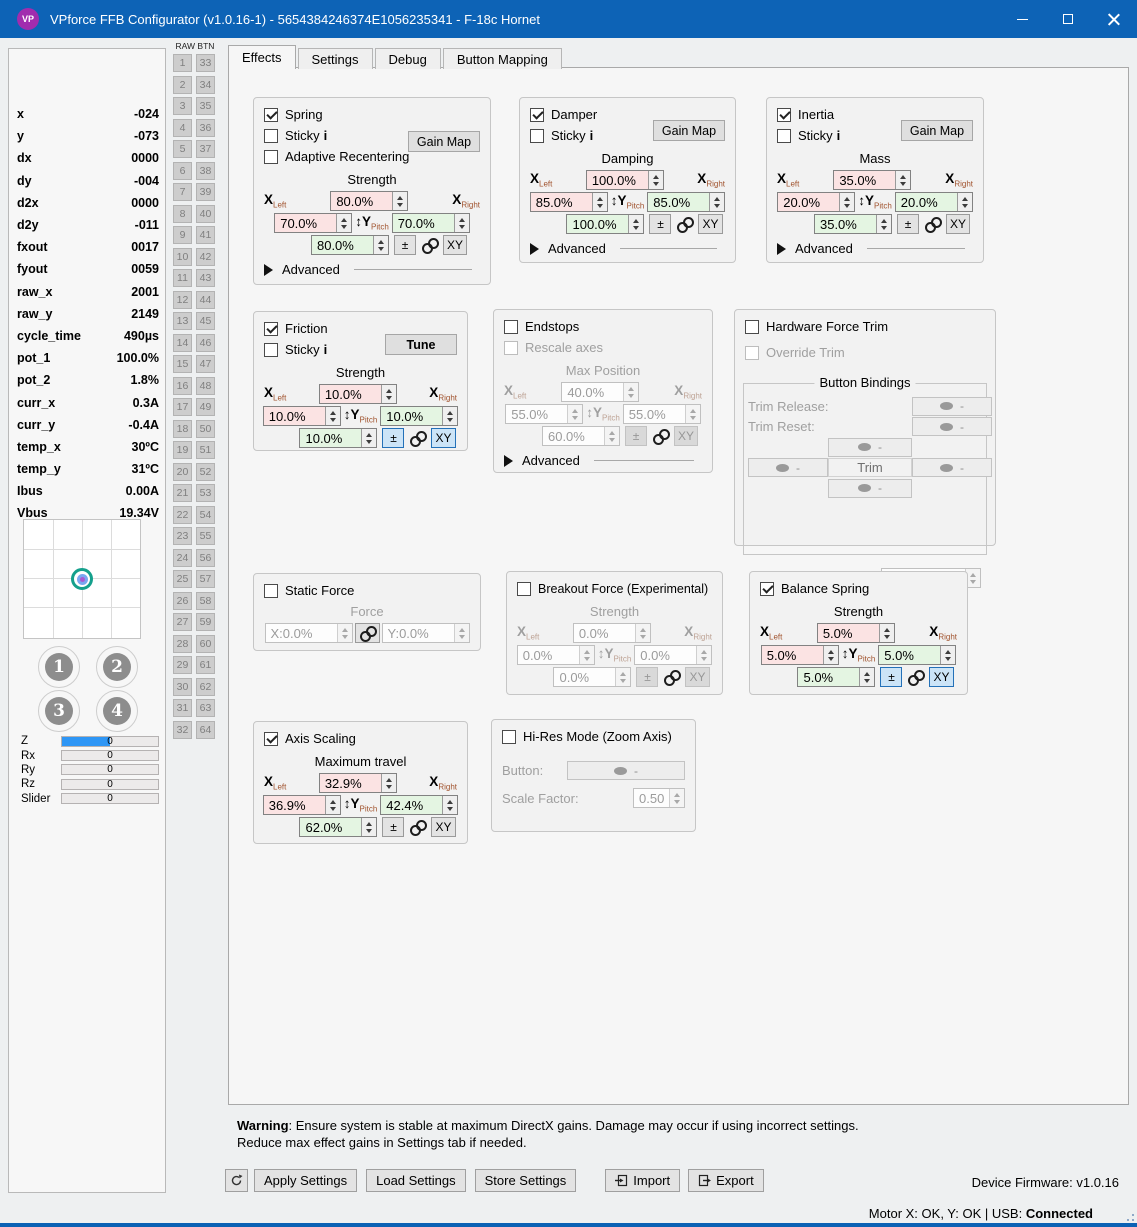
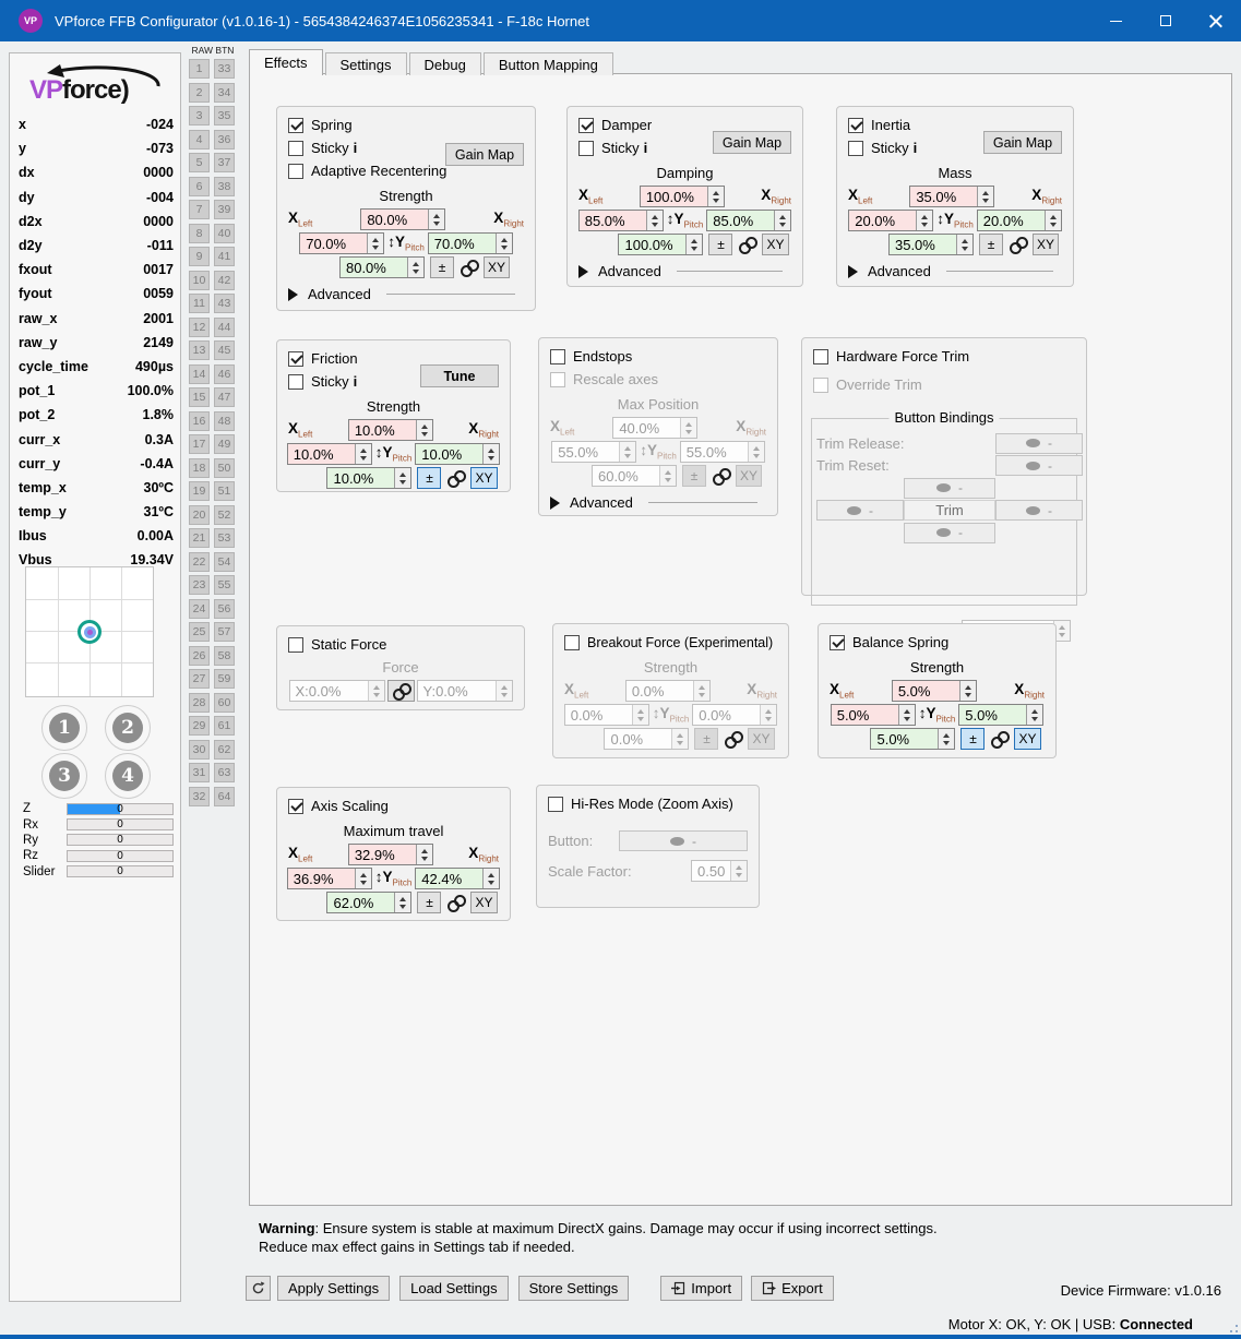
  VP
  VPforce FFB Configurator (v1.0.16-1) - 5654384246374E1056235341 - F-18c Hornet
+ VPforce)
  x
  -024
  y
  -073
  dx
  0000
  dy
  -004
  d2x
  0000
  d2y
  -011
  fxout
  0017
  fyout
  0059
  raw_x
  2001
  raw_y
  2149
  cycle_time
  490µs
  pot_1
  100.0%
  pot_2
  1.8%
  curr_x
  0.3A
  curr_y
  -0.4A
  temp_x
  30ºC
  temp_y
  31ºC
  Ibus
  0.00A
  Vbus
  19.34V
  1
  2
  3
  4
  Z
  0
  Rx
  0
  Ry
  0
  Rz
  0
  Slider
  0
  RAW BTN
  1
  33
  2
  34
  3
  35
  4
  36
  5
  37
  6
  38
  7
  39
  8
  40
  9
  41
  10
  42
  11
  43
  12
  44
  13
  45
  14
  46
  15
  47
  16
  48
  17
  49
  18
  50
  19
  51
  20
  52
  21
  53
  22
  54
  23
  55
  24
  56
  25
  57
  26
  58
  27
  59
  28
  60
  29
  61
  30
  62
  31
  63
  32
  64
  Effects
  Settings
  Debug
  Button Mapping
  Spring
  Sticky
  i
  Adaptive Recentering
  Gain Map
  Strength
  XLeft
  80.0%
  XRight
  70.0%
  ↕YPitch
  70.0%
  80.0%
  ±
  XY
  Advanced
  Damper
  Sticky
  i
  Gain Map
  Damping
  XLeft
  100.0%
  XRight
  85.0%
  ↕YPitch
  85.0%
  100.0%
  ±
  XY
  Advanced
  Inertia
  Sticky
  i
  Gain Map
  Mass
  XLeft
  35.0%
  XRight
  20.0%
  ↕YPitch
  20.0%
  35.0%
  ±
  XY
  Advanced
  Friction
  Sticky
  i
  Tune
  Strength
  XLeft
  10.0%
  XRight
  10.0%
  ↕YPitch
  10.0%
  10.0%
  ±
  XY
  Endstops
  Rescale axes
  Max Position
  XLeft
  40.0%
  XRight
  55.0%
  ↕YPitch
  55.0%
  60.0%
  ±
  XY
  Advanced
  Hardware Force Trim
  Override Trim
  Button Bindings
  Trim Release:
  -
  Trim Reset:
  -
  -
  -
  Trim
  -
  -
  Static Force
  Force
  X:0.0%
  Y:0.0%
  Breakout Force (Experimental)
  Strength
  XLeft
  0.0%
  XRight
  0.0%
  ↕YPitch
  0.0%
  0.0%
  ±
  XY
  Balance Spring
  Strength
  XLeft
  5.0%
  XRight
  5.0%
  ↕YPitch
  5.0%
  5.0%
  ±
  XY
  Axis Scaling
  Maximum travel
  XLeft
  32.9%
  XRight
  36.9%
  ↕YPitch
  42.4%
  62.0%
  ±
  XY
  Hi-Res Mode (Zoom Axis)
  Button:
  -
  Scale Factor:
  0.50
  Warning: Ensure system is stable at maximum DirectX gains. Damage may occur if using incorrect settings.
  Reduce max effect gains in Settings tab if needed.
  Apply Settings
  Load Settings
  Store Settings
  Import
  Export
  Device Firmware: v1.0.16
  Motor X: OK, Y: OK | USB: Connected
